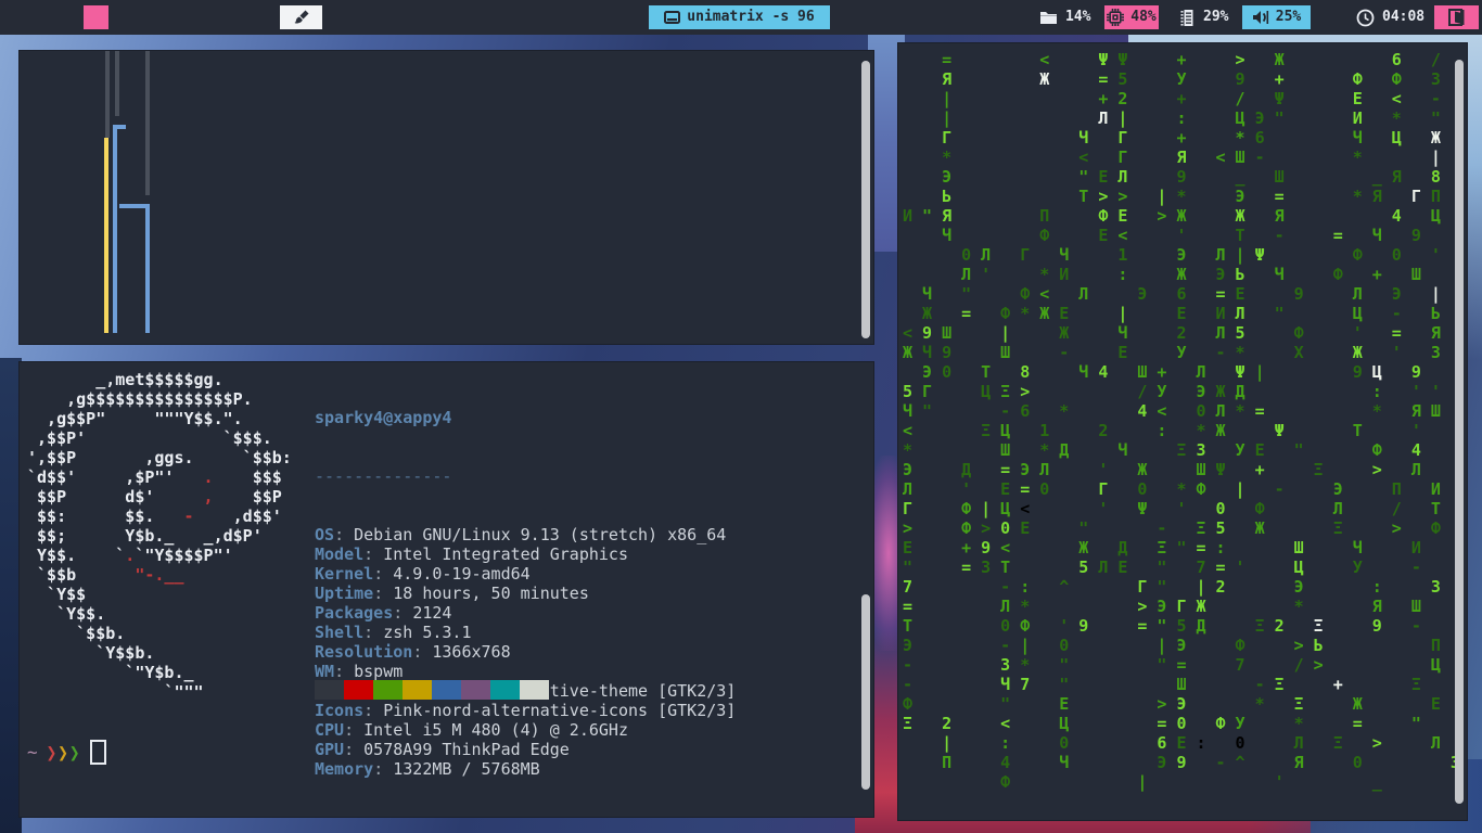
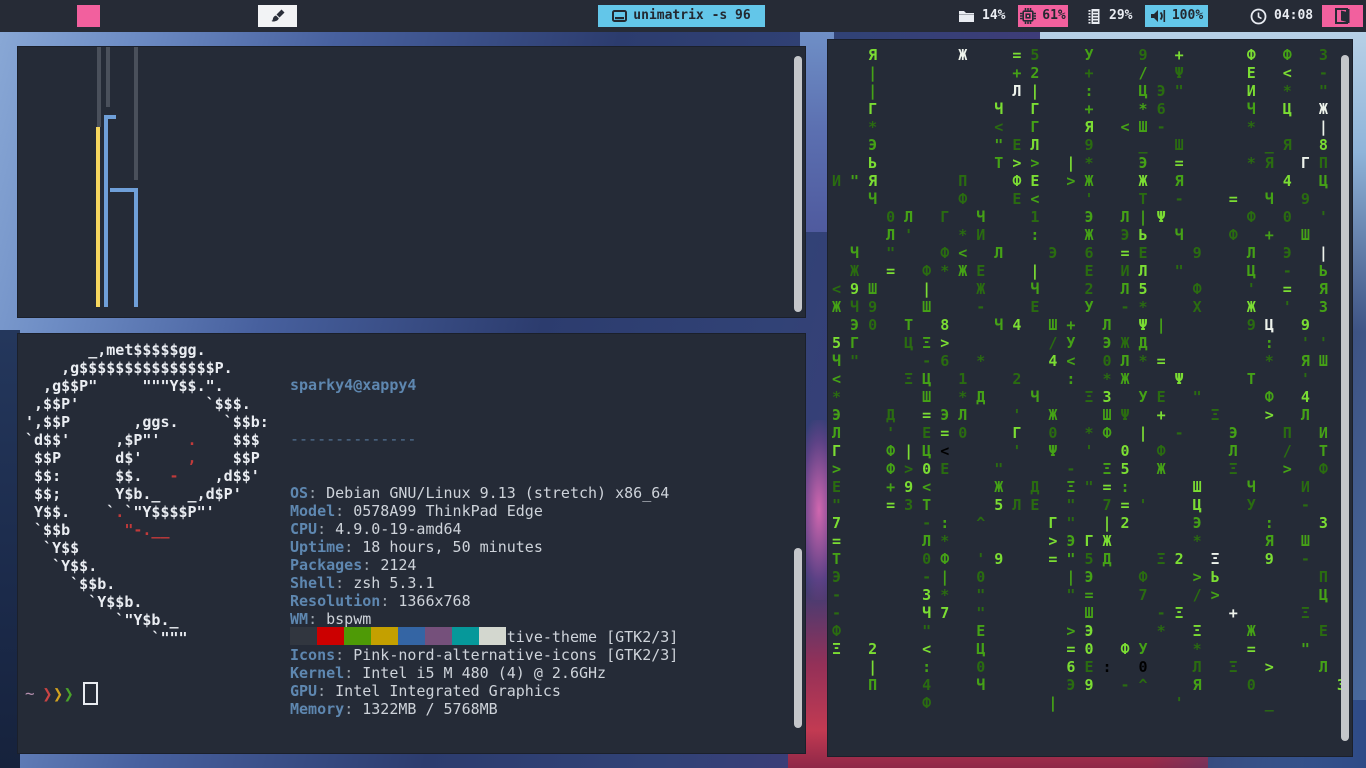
  unimatrix -s 96
  14%
- 48%
+ 61%
  29%
- 25%
+ 100%
  04:08
  _,met$$$$$gg.
  ,g$$$$$$$$$$$$$$$P.
  ,g$$P" """Y$$.".
  ,$$P' `$$$.
  ',$$P ,ggs. `$$b:
  `d$$' ,$P"' $$$
  $$P d$' $$P
  $$: $$. ,d$$'
  $$; Y$b._ _,d$P'
  Y$$. ` `"Y$$$$P"'
  `$$b
  `Y$$
  `Y$$.
  `$$b.
  `Y$$b.
  `"Y$b._
  `"""
  .
  ,
  -
  .
  "-.__
  sparky4@xappy4
  --------------
  OS: Debian GNU/Linux 9.13 (stretch) x86_64
- Model: Intel Integrated Graphics
+ Model: 0578A99 ThinkPad Edge
- Kernel: 4.9.0-19-amd64
+ CPU: 4.9.0-19-amd64
  Uptime: 18 hours, 50 minutes
  Packages: 2124
  Shell: zsh 5.3.1
  Resolution: 1366x768
  WM: bspwm
  Icons: Pink-nord-alternative-icons [GTK2/3]
- CPU: Intel i5 M 480 (4) @ 2.6GHz
+ Kernel: Intel i5 M 480 (4) @ 2.6GHz
- GPU: 0578A99 ThinkPad Edge
+ GPU: Intel Integrated Graphics
  Memory: 1322MB / 5768MB
  ~
  ❯
  ❯
  ❯
- = < ΨΨ + > Ж 6 /
  Я Ж =5 У 9 + Ф Ф 3
  | +2 + / Ψ Е < -
  | Л| : ЦЭ" И * "
  Г Ч Г + *6 Ч Ц Ж
  * < Г Я <Ш- * |
  Э "ЕЛ 9 _ Ш _Я 8
  Ь Т>> |* Э = *Я ГП
  И"Я П ФЕ >Ж Ж Я 4 Ц
  Ч Ф Е< ' Т - = Ч 9
  0Л Г Ч 1 Э Л|Ψ Ф 0 '
  Л' *И : Ж ЭЬ Ч Ф + Ш
  Ч " Ф< Л Э 6 =Е 9 Л Э |
  Ж = Ф*ЖЕ | Е ИЛ " Ц - Ь
  <9Ш | Ж Ч 2 Л5 Ф ' = Я
  ЖЧ9 Ш - Е У -* Х Ж ' 3
  Э0 Т 8 Ч4 Ш+ Л Ψ| 9Ц 9
  5Г ЦΞ> /У ЭЖД : ''
  Ч" -6 * 4< 0Л*= * ЯШ
  < ΞЦ 1 2 : *Ж Ψ Т '
  * Ш *Д Ч Ξ3 УЕ " Ф 4
  Э Д =ЭЛ ' Ж ШΨ + Ξ > Л
  Л ' Е=0 Г 0 *Ф | - Э П И
  Г Ф|Ц< ' Ψ ' 0 Ф Л / Т
  > Ф>0Е " - Ξ5 Ж Ξ > Ф
  Е +9< Ж Д Ξ"=: Ш Ч И
  " =3Т 5ЛЕ " 7=' Ц У -
  7 -: ^ Г" |2 Э : 3
  = Л* >ЭГЖ * Я Ш
  Т 0Ф '9 ="5Д Ξ2 Ξ 9 -
  Э -| 0 |Э Ф >Ь П
  - 3* " "= 7 /> Ц
  - Ч7 " Ш -Ξ + Ξ
  Ф " Е >Э * Ξ Ж Е
  Ξ 2 < Ц =0 ФУ * = "
  | : 0 6Е: 0 Л Ξ > Л
  П 4 Ч Э9 -^ Я 0
  Ф | ' _
